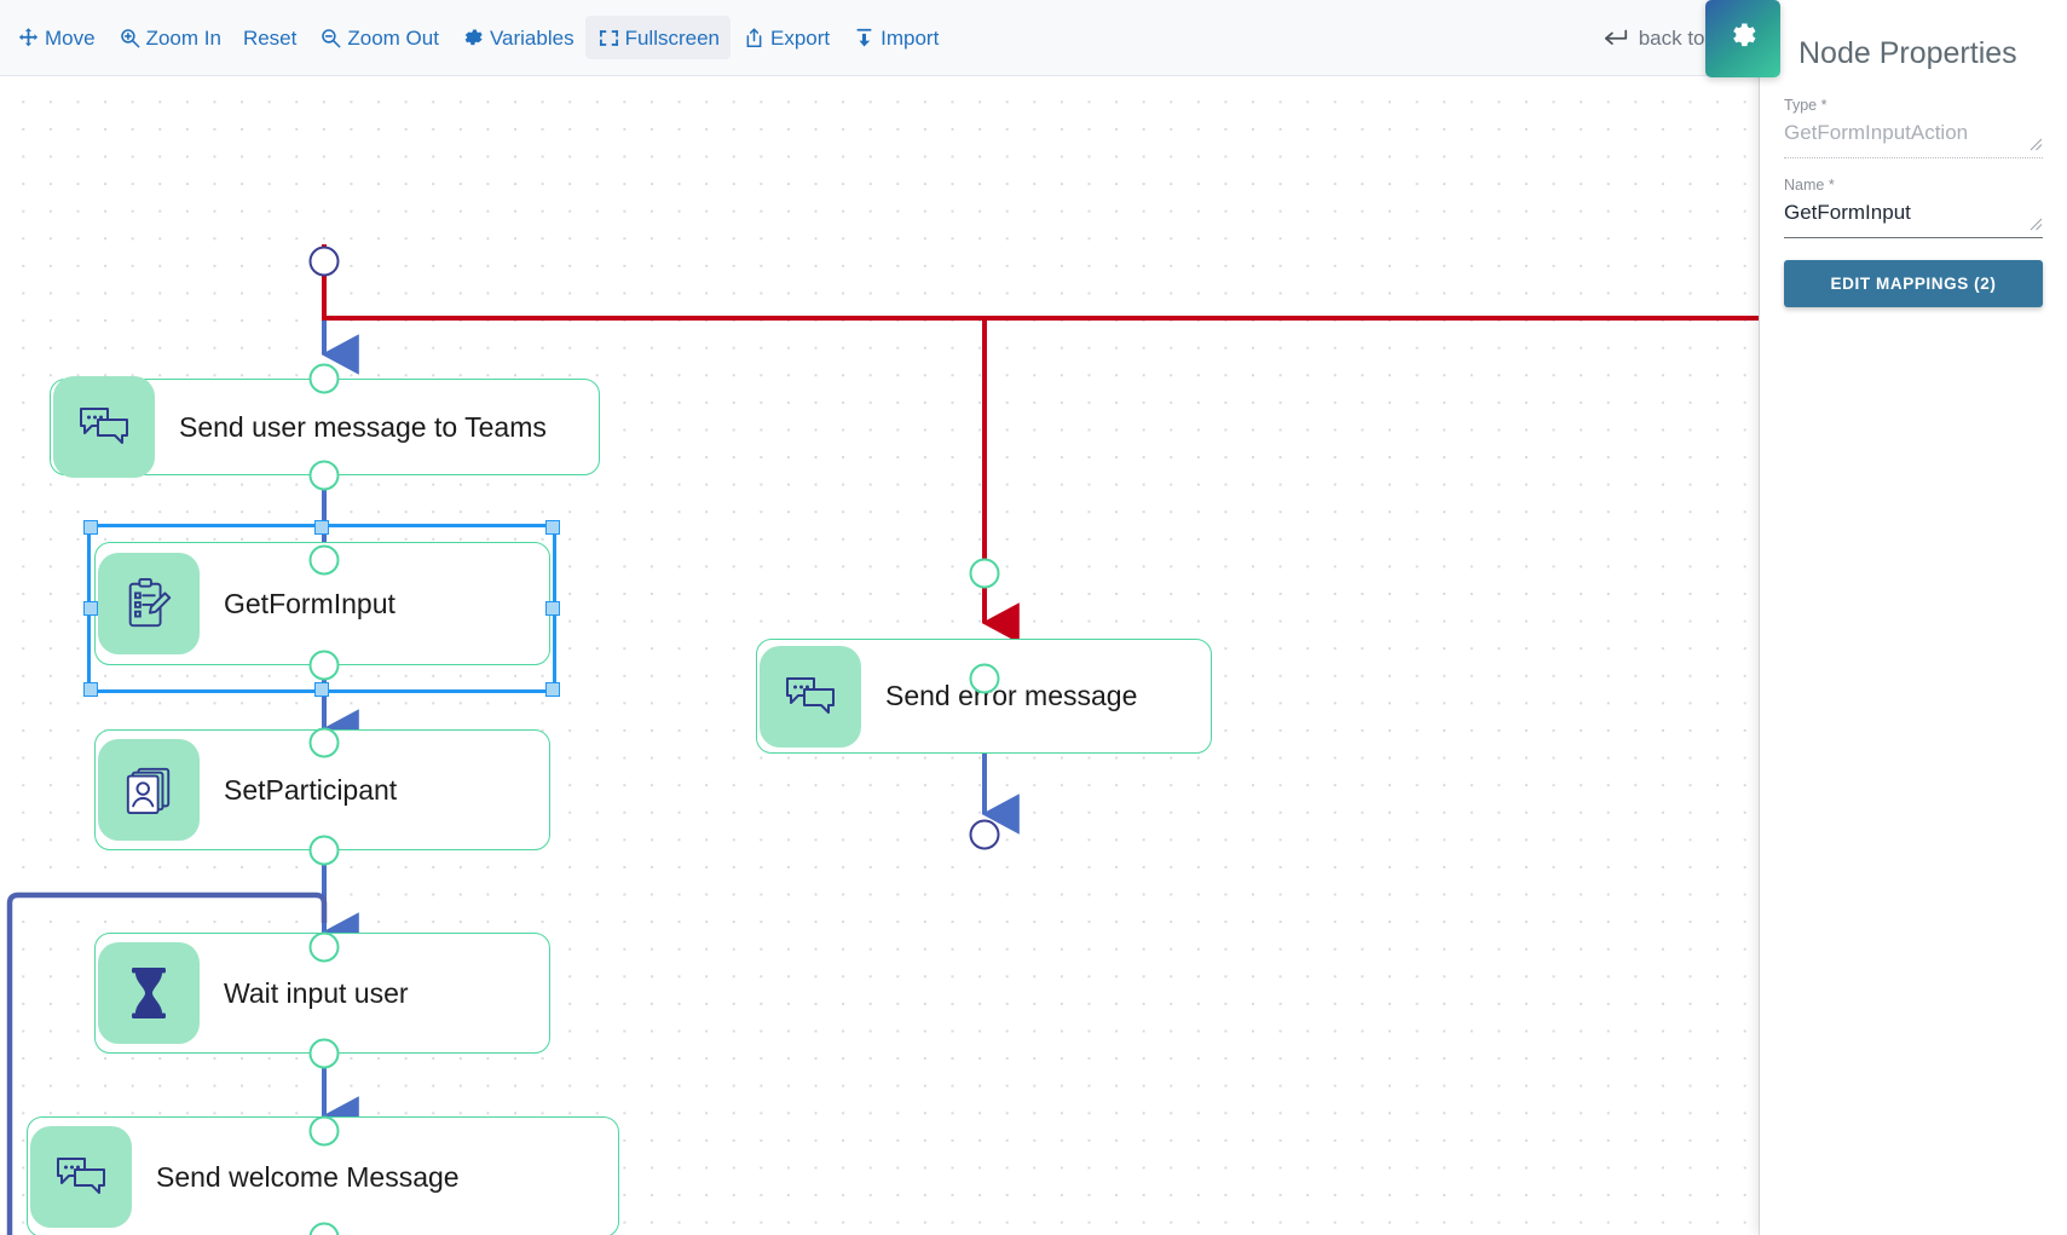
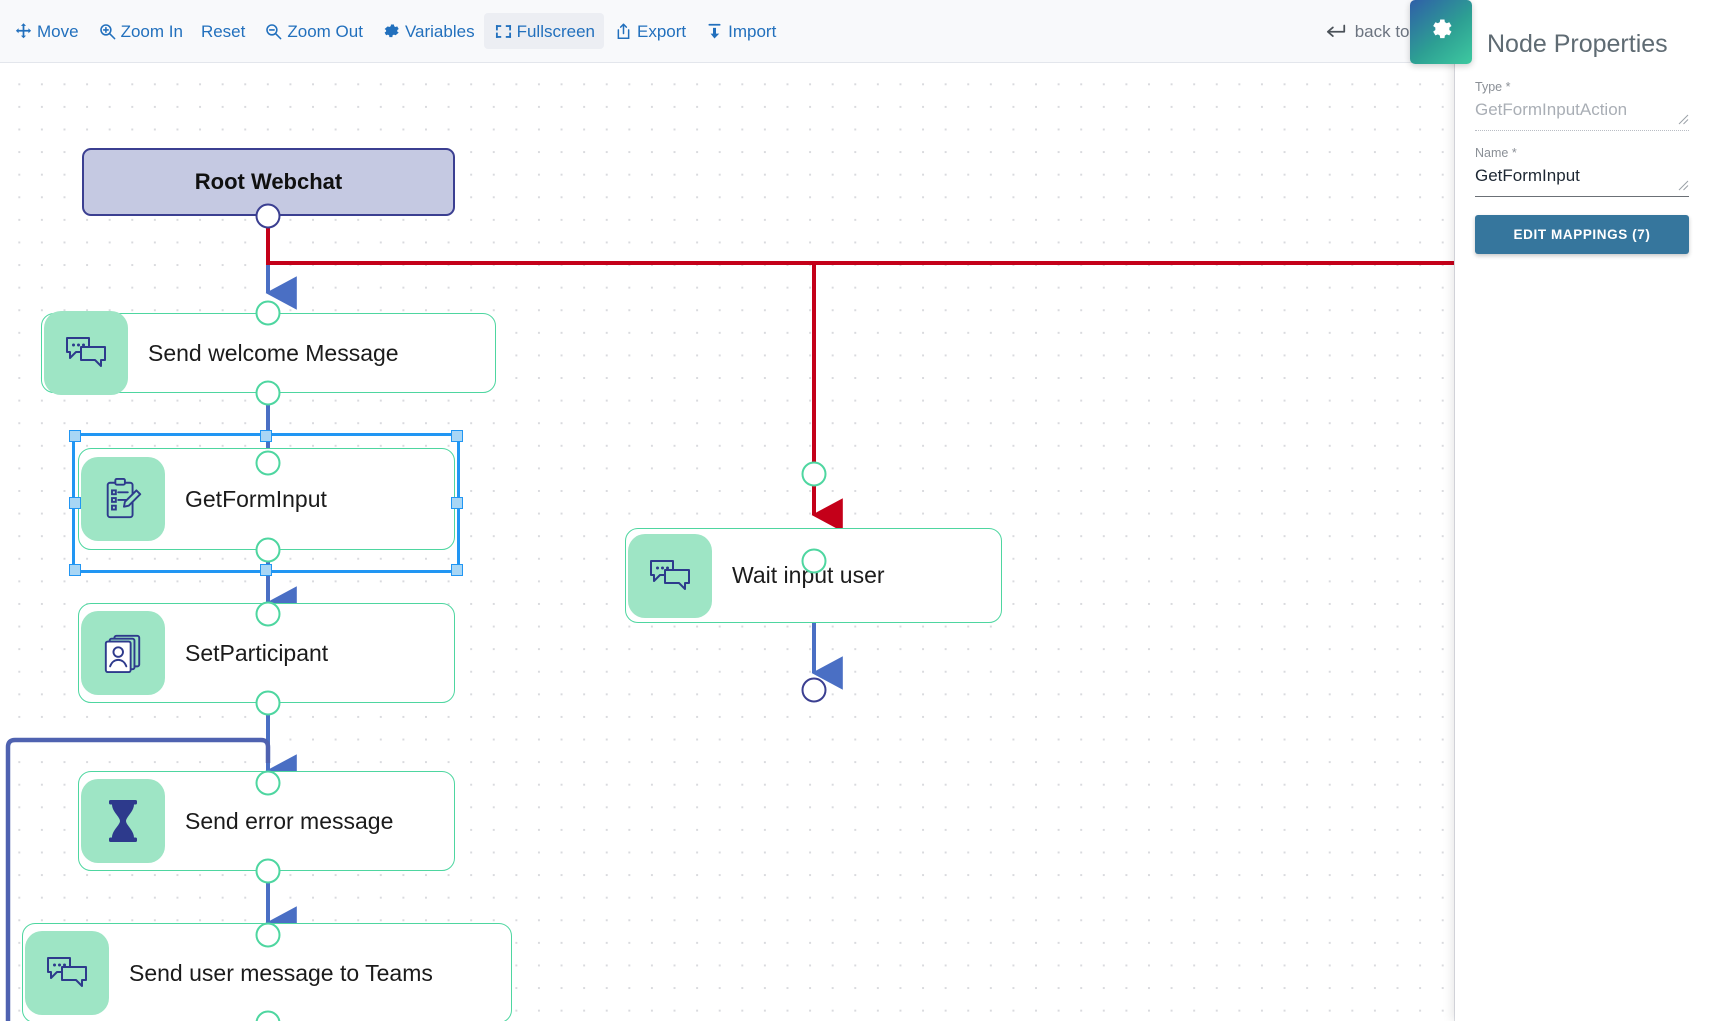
  Move
  Zoom In
  Reset
  Zoom Out
  Variables
  Fullscreen
  Export
  Import
+ Root Webchat
- Send user message to Teams
+ Send welcome Message
  GetFormInput
  SetParticipant
- Wait input user
+ Send error message
- Send welcome Message
+ Send user message to Teams
- Send error message
+ Wait input user
  Node Properties
  Type *
  GetFormInputAction
  Name *
  GetFormInput
- EDIT MAPPINGS (2)
+ EDIT MAPPINGS (7)
